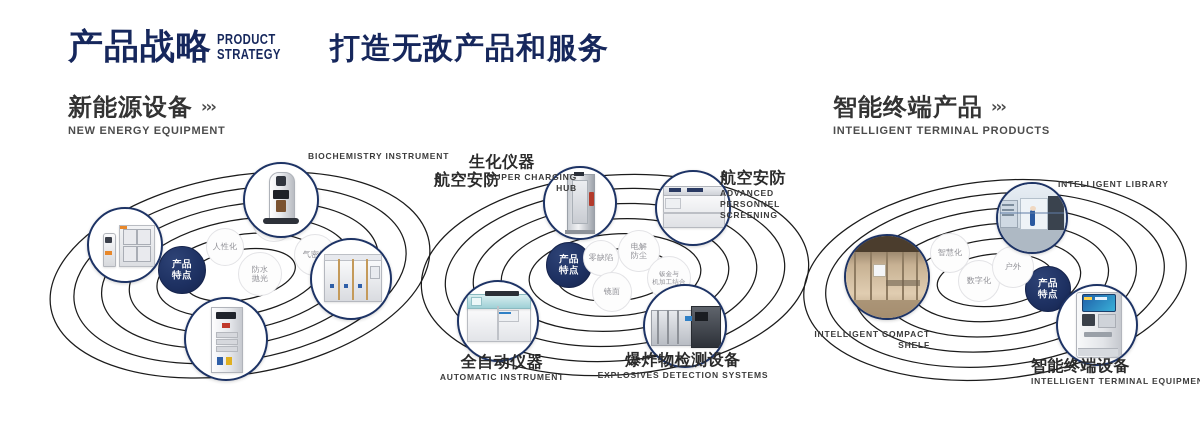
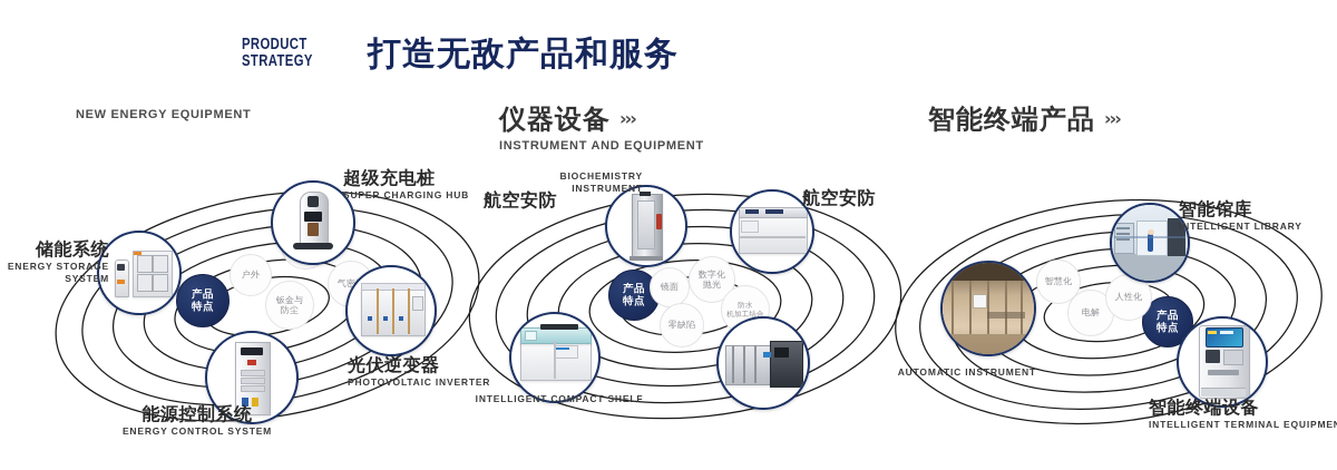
- 产品战略
  PRODUCT
  STRATEGY
  打造无敌产品和服务
- 新能源设备 ›››
  NEW ENERGY EQUIPMENT
+ 仪器设备 ›››
+ INSTRUMENT AND EQUIPMENT
  智能终端产品 ›››
- INTELLIGENT TERMINAL PRODUCTS
  产品
  特点
- 人性化
+ 户外
- 防水
+ 钣金与
- 抛光
+ 防尘
+ 储能系统
+ ENERGY STORAGE SYSTEM
+ 超级充电桩
- BIOCHEMISTRY INSTRUMENT
+ SUPER CHARGING HUB
+ 光伏逆变器
+ PHOTOVOLTAIC INVERTER
+ 能源控制系统
+ ENERGY CONTROL SYSTEM
  产品
  特点
- 零缺陷
+ 镜面
- 电解
+ 数字化
- 防尘
+ 抛光
- 镜面
+ 零缺陷
- 钣金与
+ 防水
  机加工结合
  航空安防
- 生化仪器
- SUPER CHARGING HUB
+ BIOCHEMISTRY INSTRUMENT
  航空安防
- ADVANCED PERSONNEL SCREENING
- 爆炸物检测设备
- EXPLOSIVES DETECTION SYSTEMS
- 全自动仪器
- AUTOMATIC INSTRUMENT
+ INTELLIGENT COMPACT SHELF
  产品
  特点
  智慧化
- 数字化
+ 电解
- 户外
+ 人性化
+ 智能馆库
  INTELLIGENT LIBRARY
- INTELLIGENT COMPACT SHELF
+ AUTOMATIC INSTRUMENT
  智能终端设备
  INTELLIGENT TERMINAL EQUIPME
